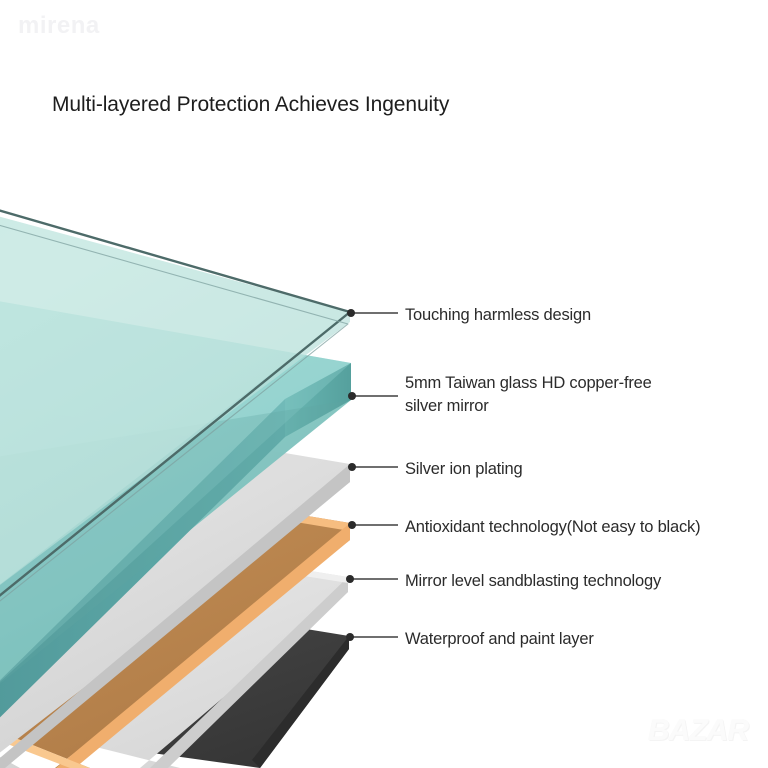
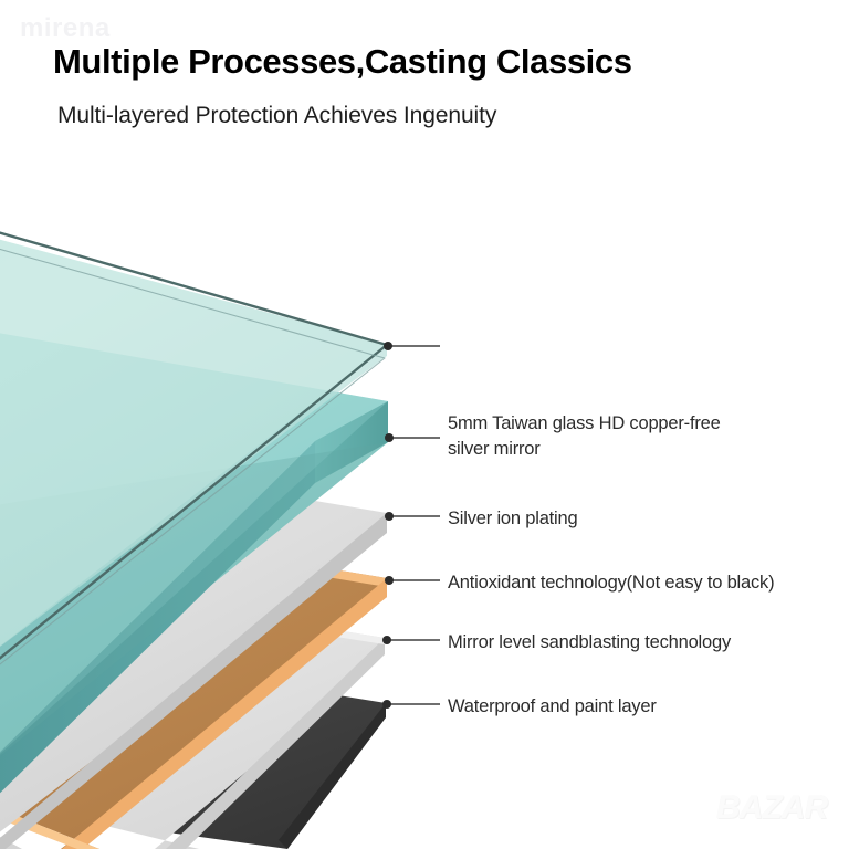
+ Multiple Processes,Casting Classics
  Multi-layered Protection Achieves Ingenuity
- Touching harmless design
  5mm Taiwan glass HD copper-free
  silver mirror
  Silver ion plating
  Antioxidant technology(Not easy to black)
  Mirror level sandblasting technology
  Waterproof and paint layer
